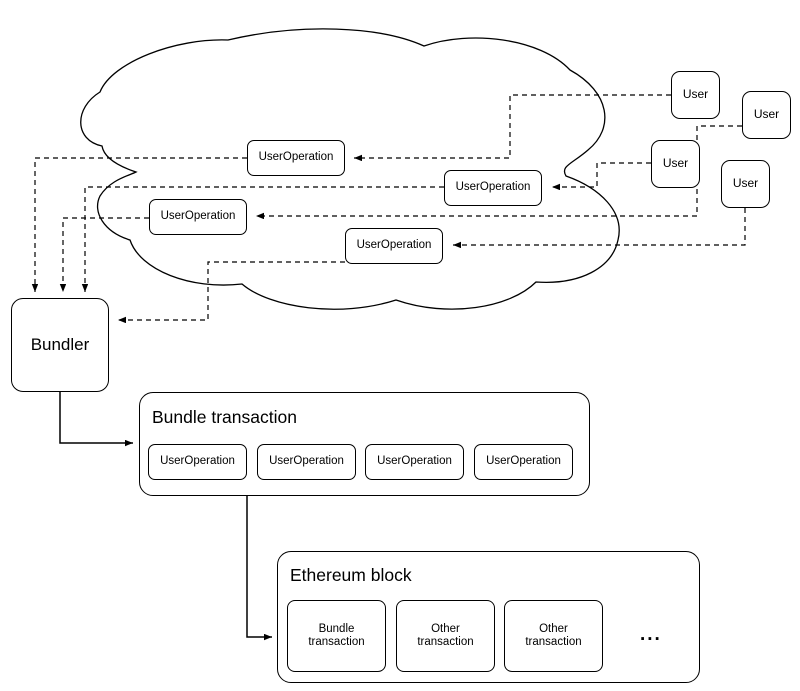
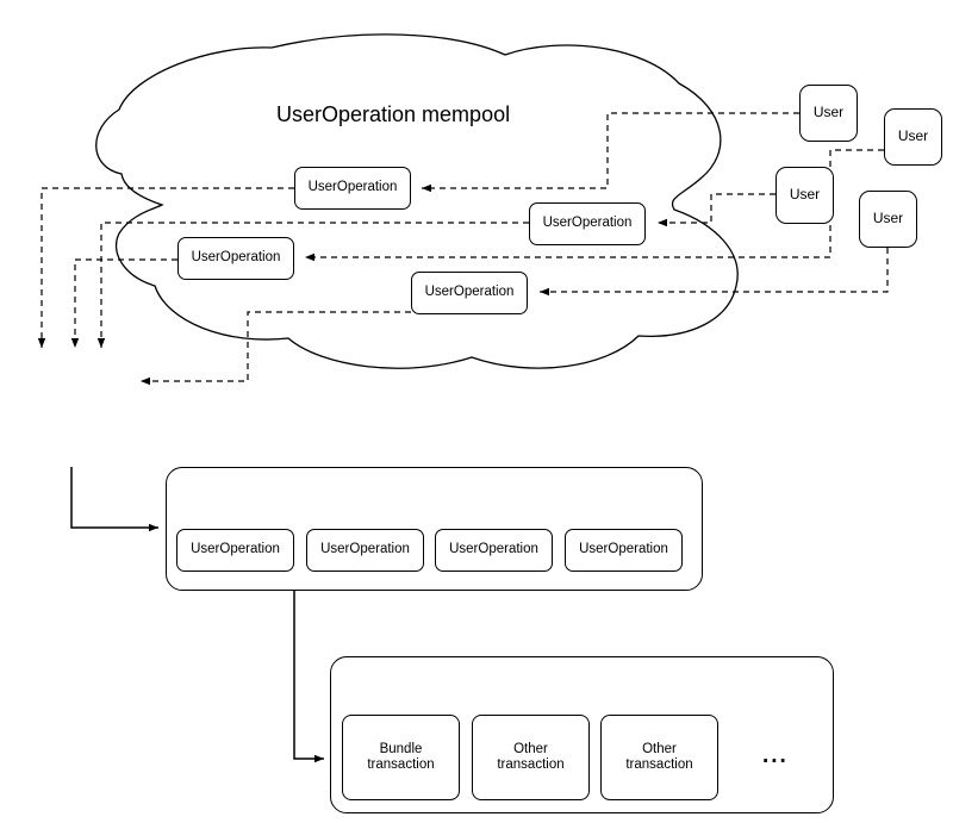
+ UserOperation mempool
  UserOperation
  UserOperation
  UserOperation
  UserOperation
  User
  User
  User
  User
- Bundler
- Bundle transaction
  UserOperation
  UserOperation
  UserOperation
  UserOperation
- Ethereum block
  Bundle
  transaction
  Other
  transaction
  Other
  transaction
  ...
